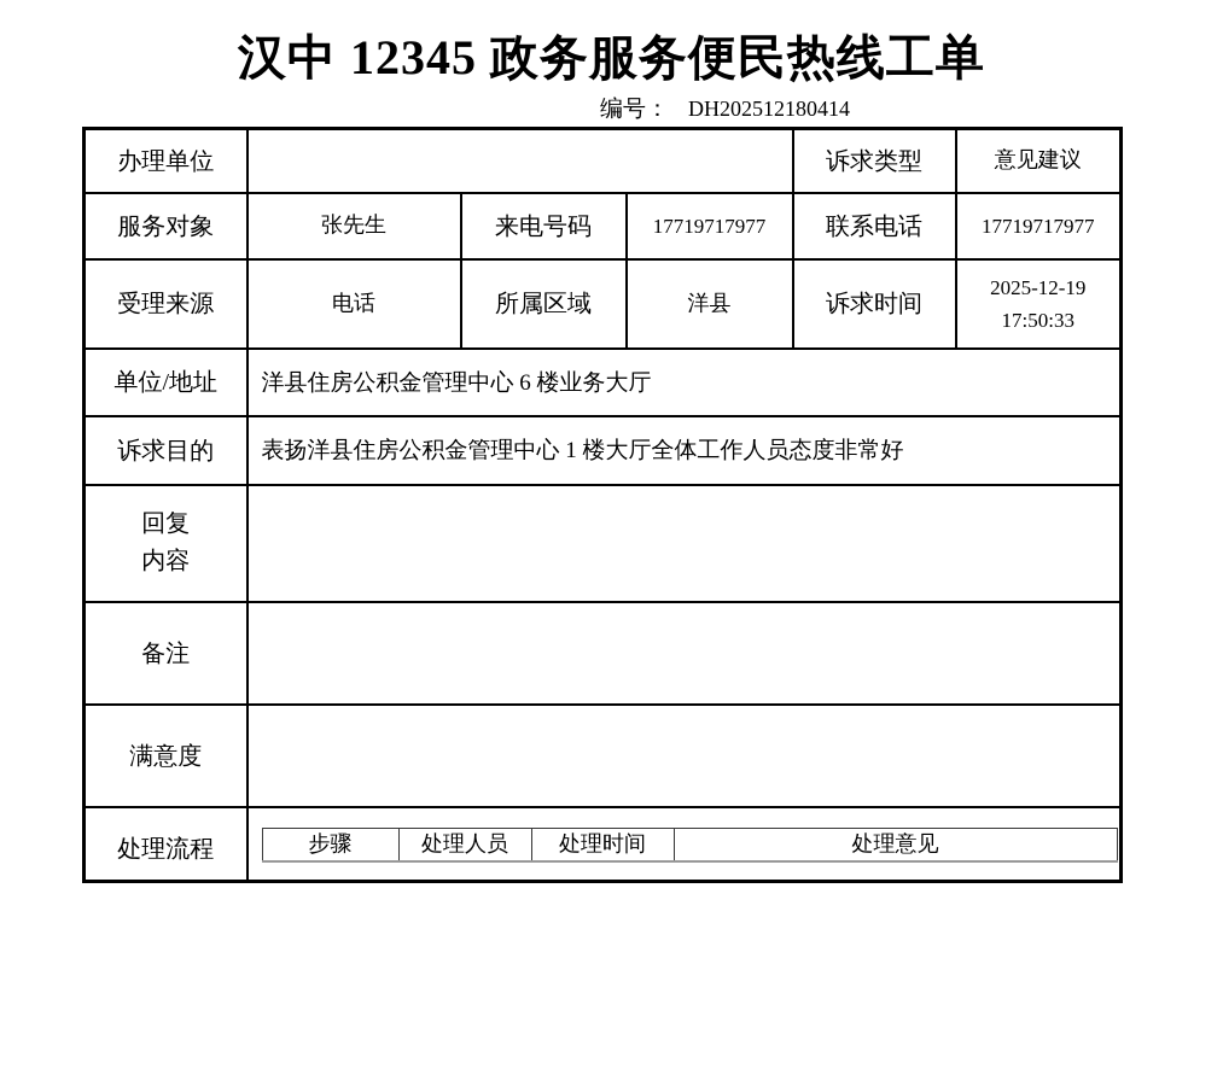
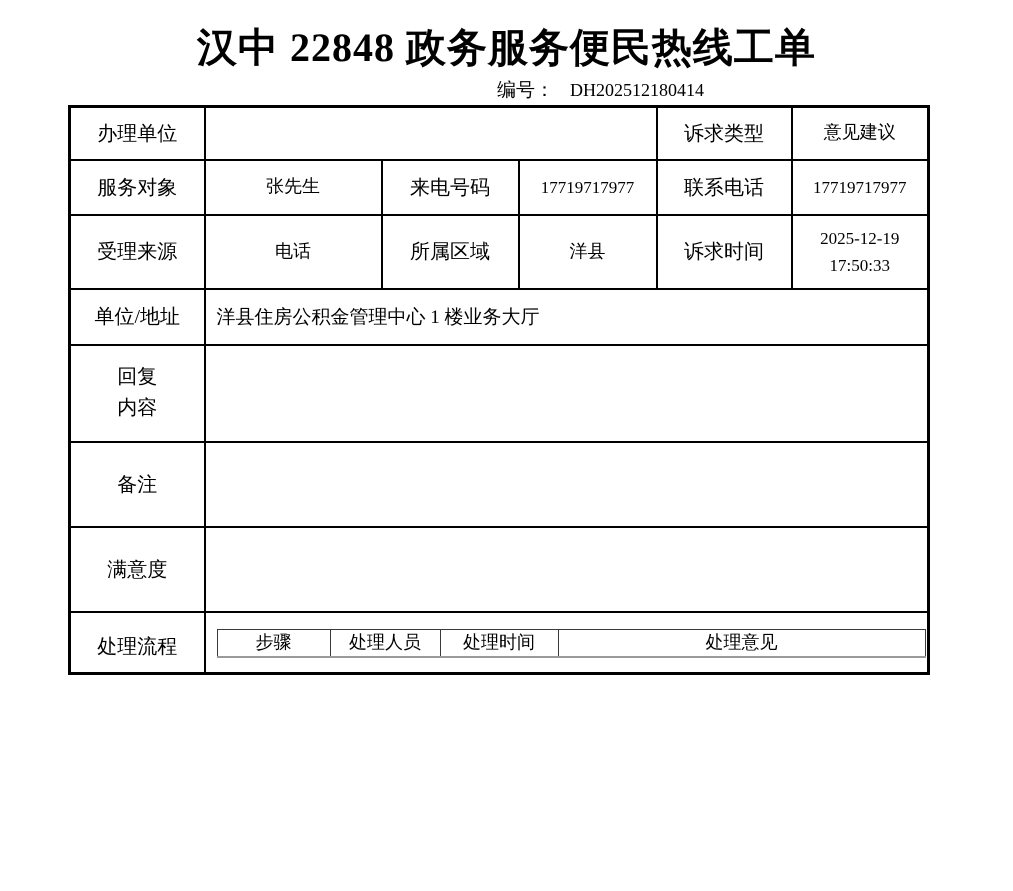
- 汉中 12345 政务服务便民热线工单
+ 汉中 22848 政务服务便民热线工单
  编号： DH202512180414
  办理单位		诉求类型	意见建议
  服务对象	张先生	来电号码	17719717977	联系电话	17719717977
  受理来源	电话	所属区域	洋县	诉求时间	2025-12-19 17:50:33
- 单位/地址	洋县住房公积金管理中心 6 楼业务大厅
+ 单位/地址	洋县住房公积金管理中心 1 楼业务大厅
- 诉求目的	表扬洋县住房公积金管理中心 1 楼大厅全体工作人员态度非常好
  回复内容
  备注
  满意度
  处理流程
  步骤	处理人员	处理时间	处理意见
